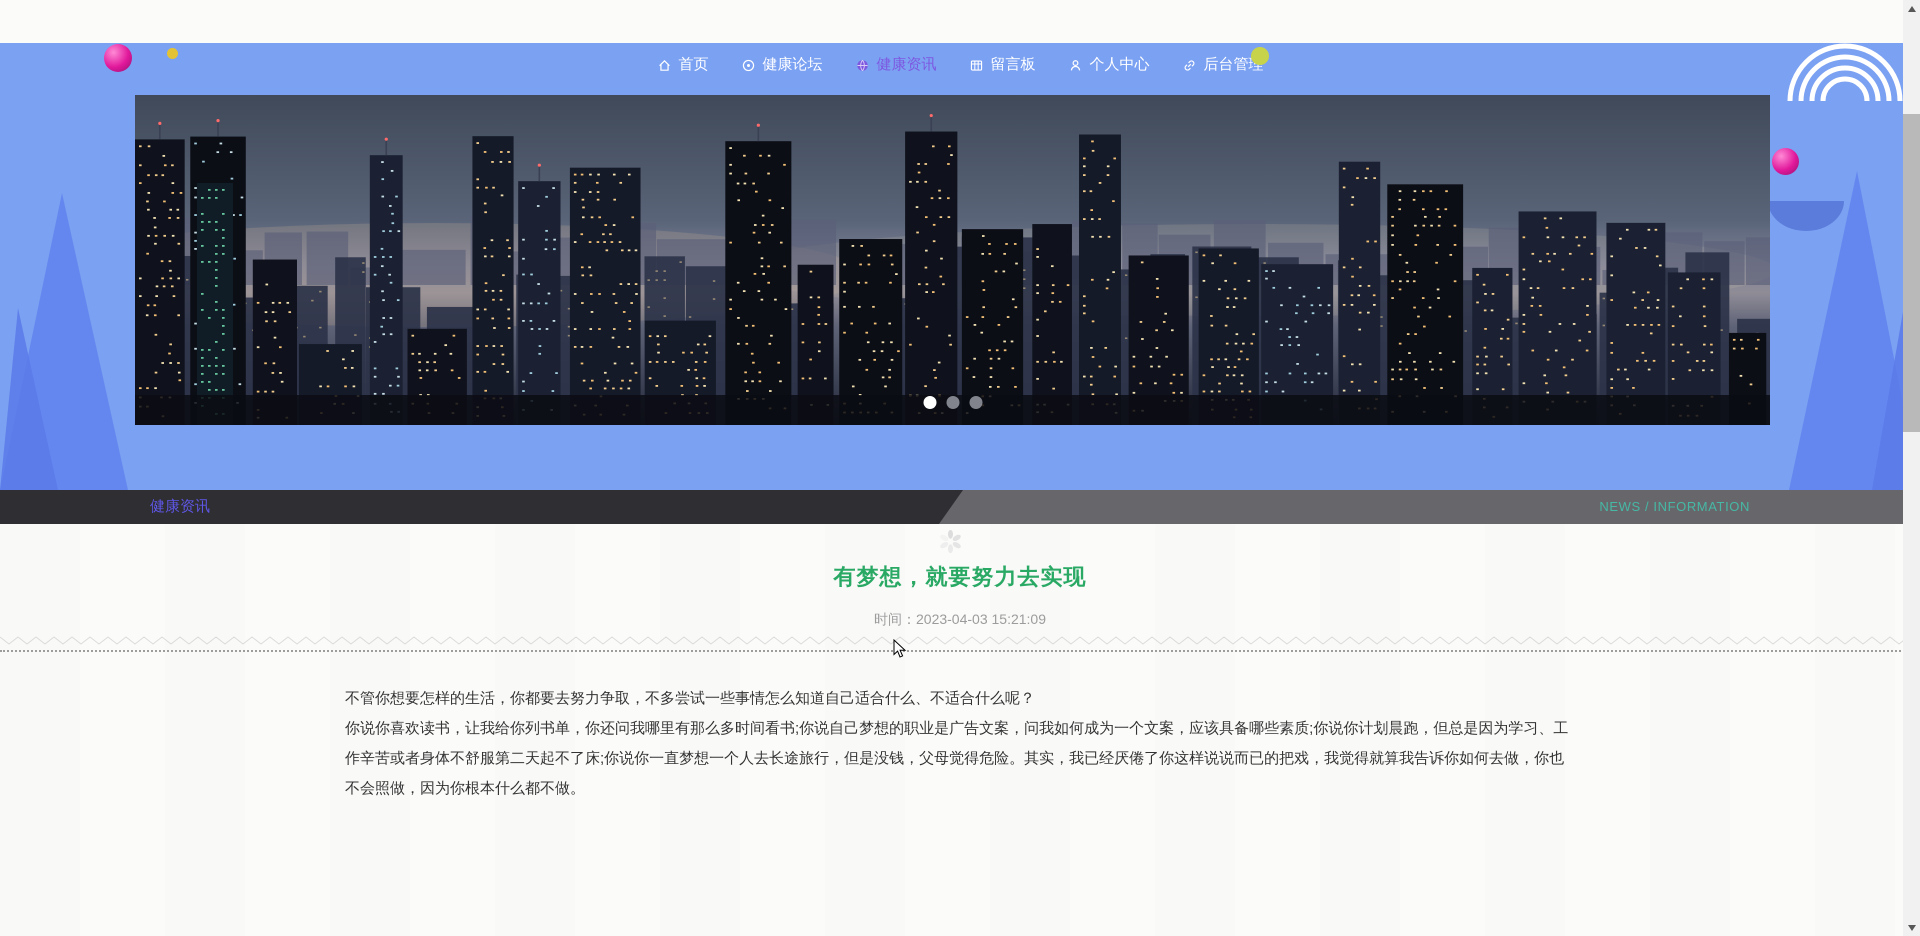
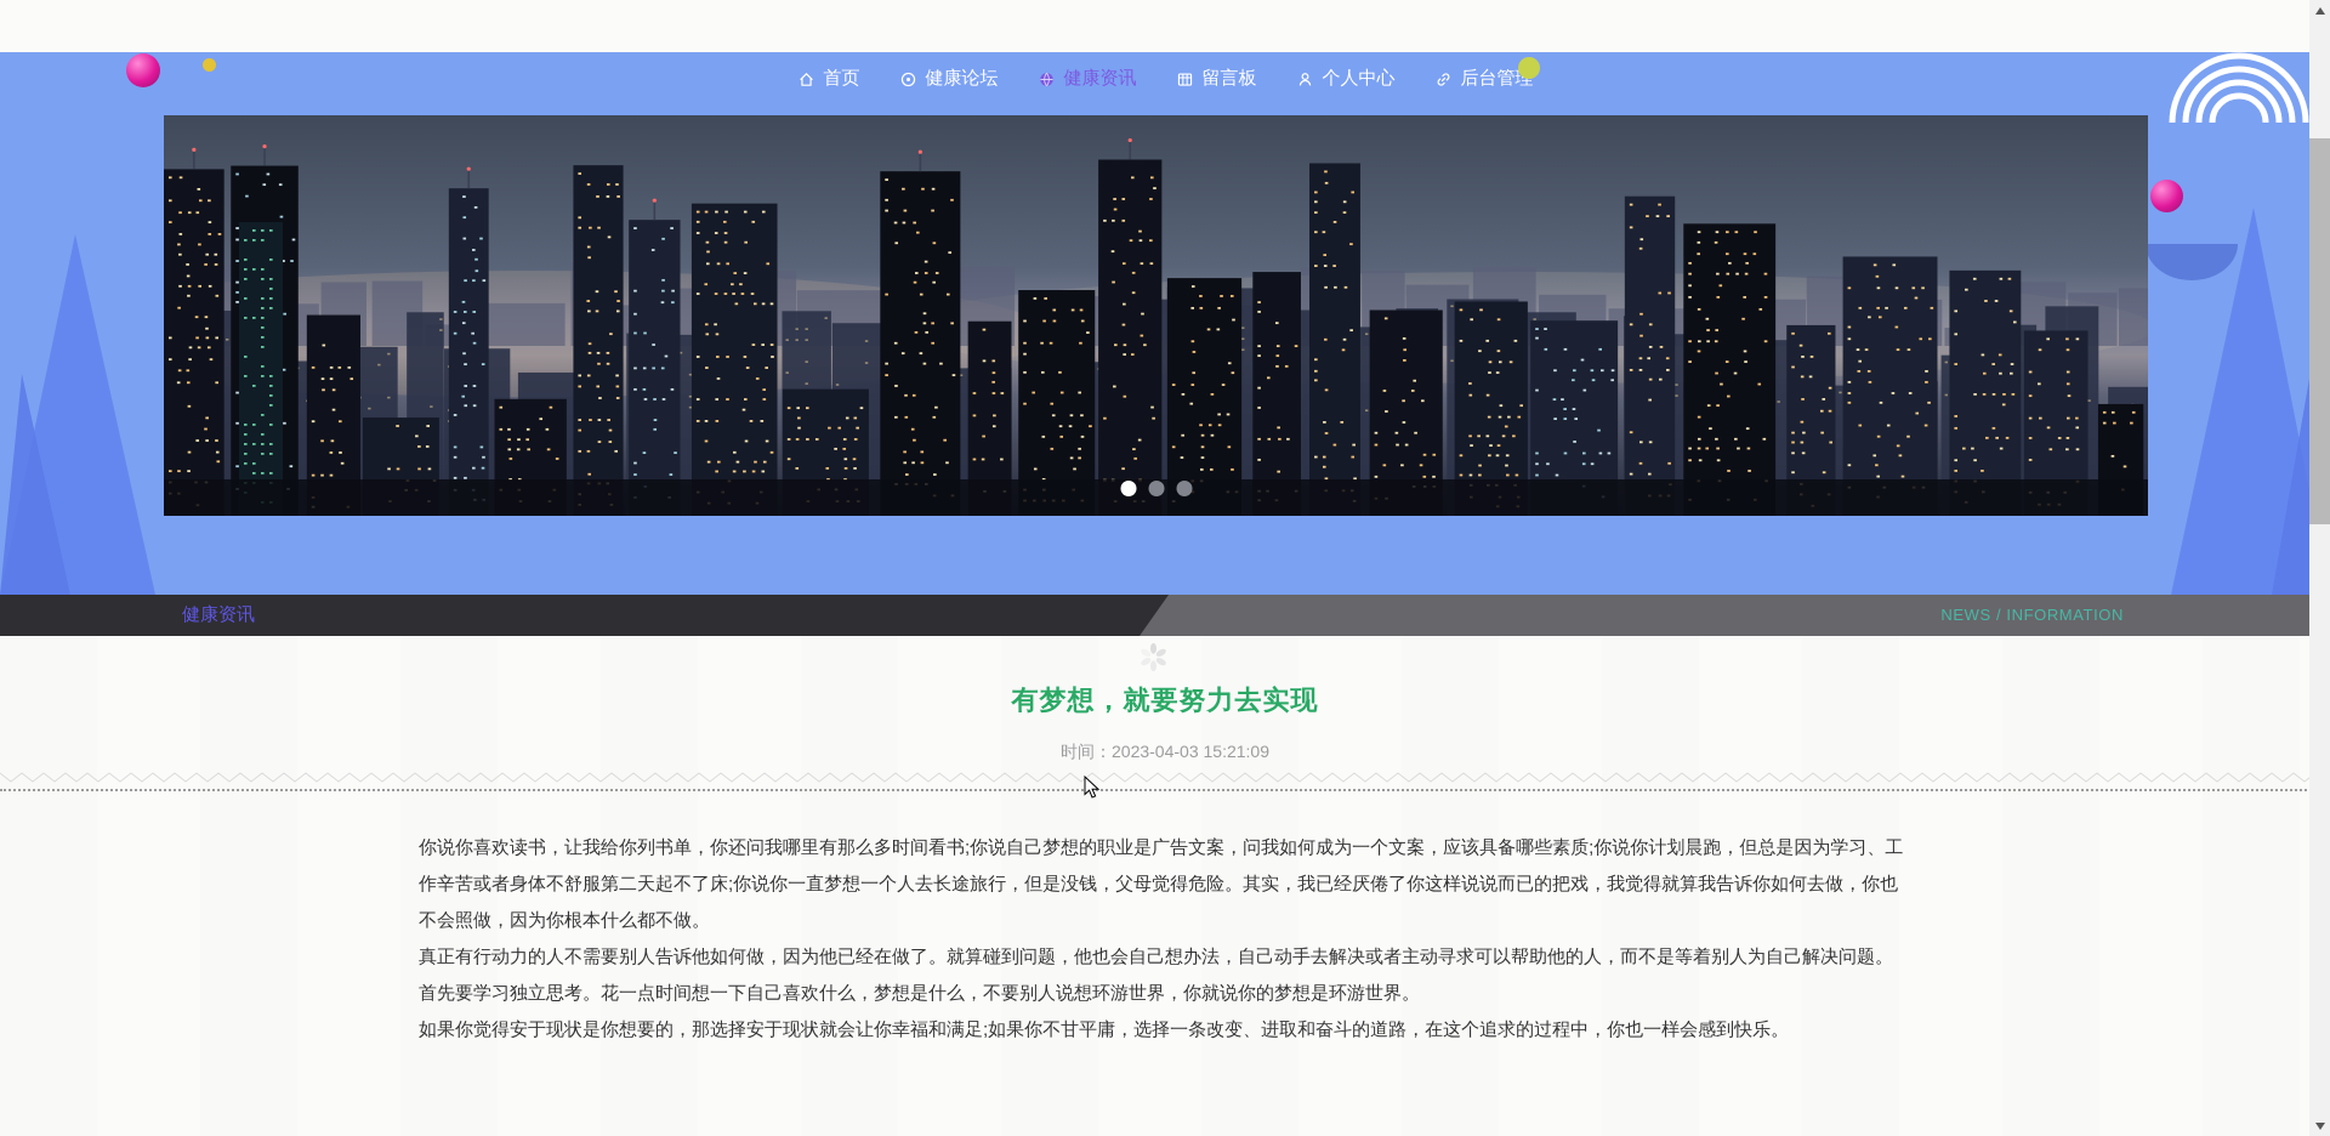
  首页
  健康论坛
  健康资讯
  留言板
  个人中心
  后台管理
  健康资讯
  NEWS / INFORMATION
  有梦想，就要努力去实现
  时间：2023-04-03 15:21:09
- 不管你想要怎样的生活，你都要去努力争取，不多尝试一些事情怎么知道自己适合什么、不适合什么呢？
  你说你喜欢读书，让我给你列书单，你还问我哪里有那么多时间看书;你说自己梦想的职业是广告文案，问我如何成为一个文案，应该具备哪些素质;你说你计划晨跑，但总是因为学习、工作辛苦或者身体不舒服第二天起不了床;你说你一直梦想一个人去长途旅行，但是没钱，父母觉得危险。其实，我已经厌倦了你这样说说而已的把戏，我觉得就算我告诉你如何去做，你也不会照做，因为你根本什么都不做。
+ 真正有行动力的人不需要别人告诉他如何做，因为他已经在做了。就算碰到问题，他也会自己想办法，自己动手去解决或者主动寻求可以帮助他的人，而不是等着别人为自己解决问题。
+ 首先要学习独立思考。花一点时间想一下自己喜欢什么，梦想是什么，不要别人说想环游世界，你就说你的梦想是环游世界。
+ 如果你觉得安于现状是你想要的，那选择安于现状就会让你幸福和满足;如果你不甘平庸，选择一条改变、进取和奋斗的道路，在这个追求的过程中，你也一样会感到快乐。
